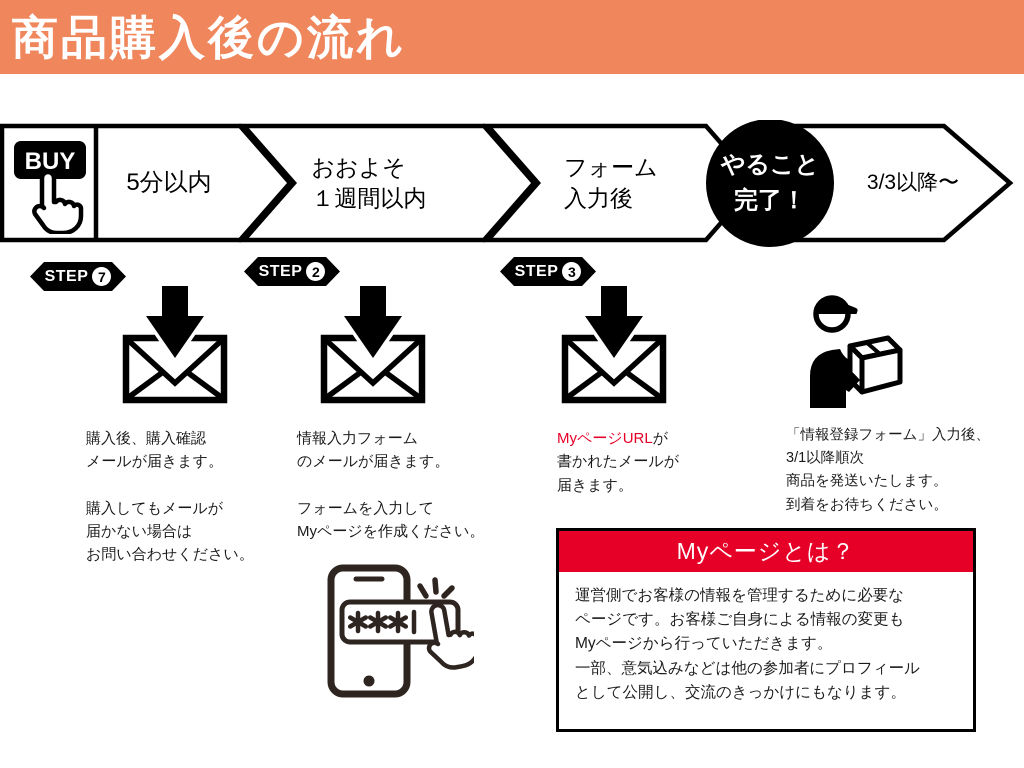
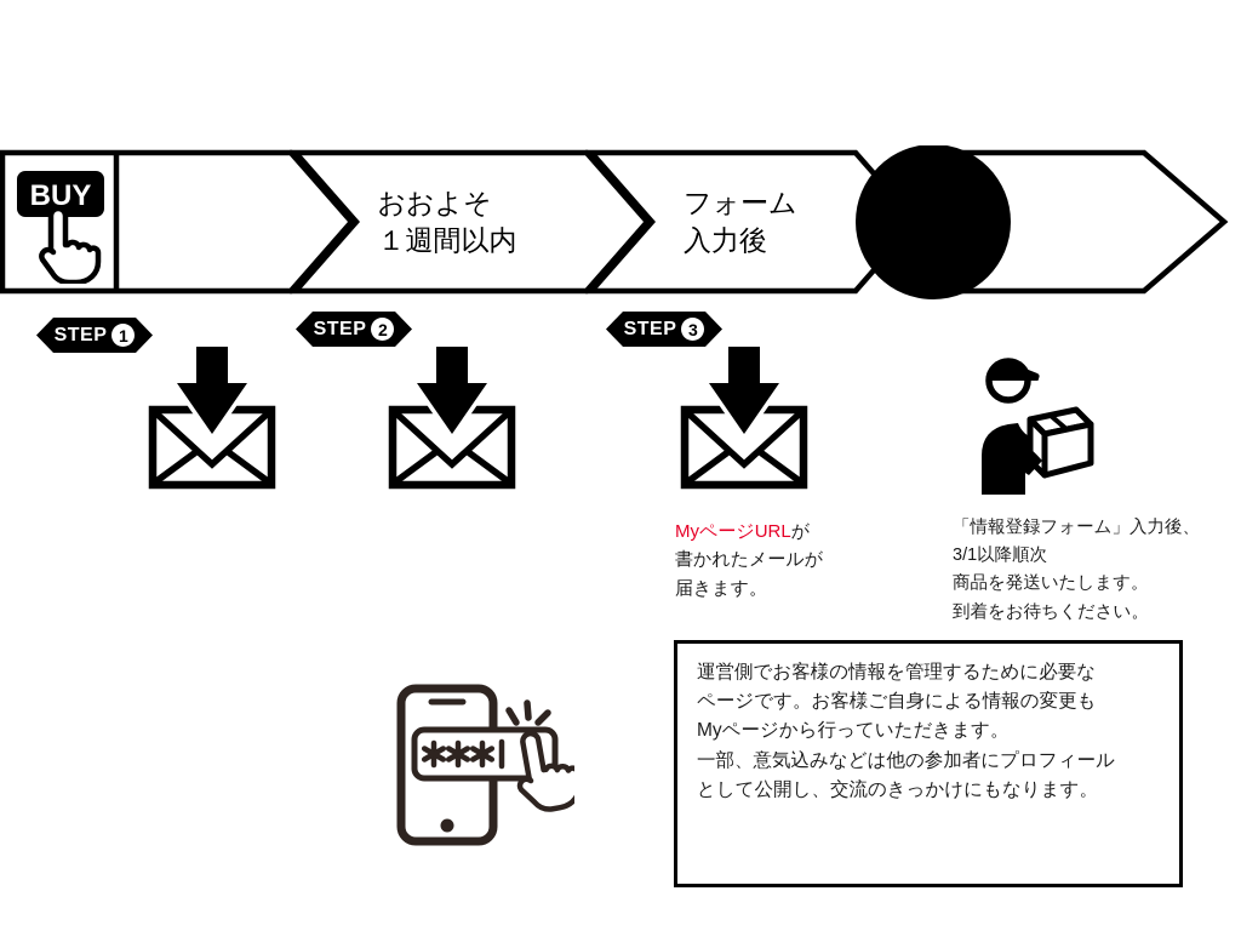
- 商品購入後の流れ
- 5分以内
  おおよそ
  １週間以内
  フォーム
  入力後
- 3/3以降〜
- やること
- 完了！
  BUY
  STEP
- 7
+ 1
  STEP
  2
  STEP
  3
- 購入後、購入確認
- メールが届きます。
- 購入してもメールが
- 届かない場合は
- お問い合わせください。
- 情報入力フォーム
- のメールが届きます。
- フォームを入力して
- Myページを作成ください。
  MyページURLが
  書かれたメールが
  届きます。
  「情報登録フォーム」入力後、
  3/1以降順次
  商品を発送いたします。
  到着をお待ちください。
- Myページとは？
  運営側でお客様の情報を管理するために必要な
  ページです。お客様ご自身による情報の変更も
  Myページから行っていただきます。
  一部、意気込みなどは他の参加者にプロフィール
  として公開し、交流のきっかけにもなります。
